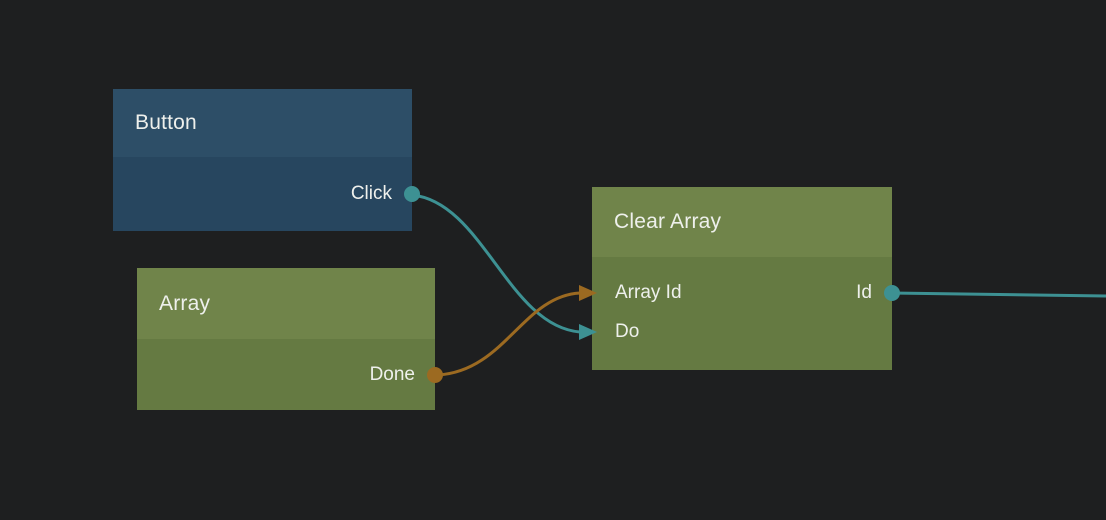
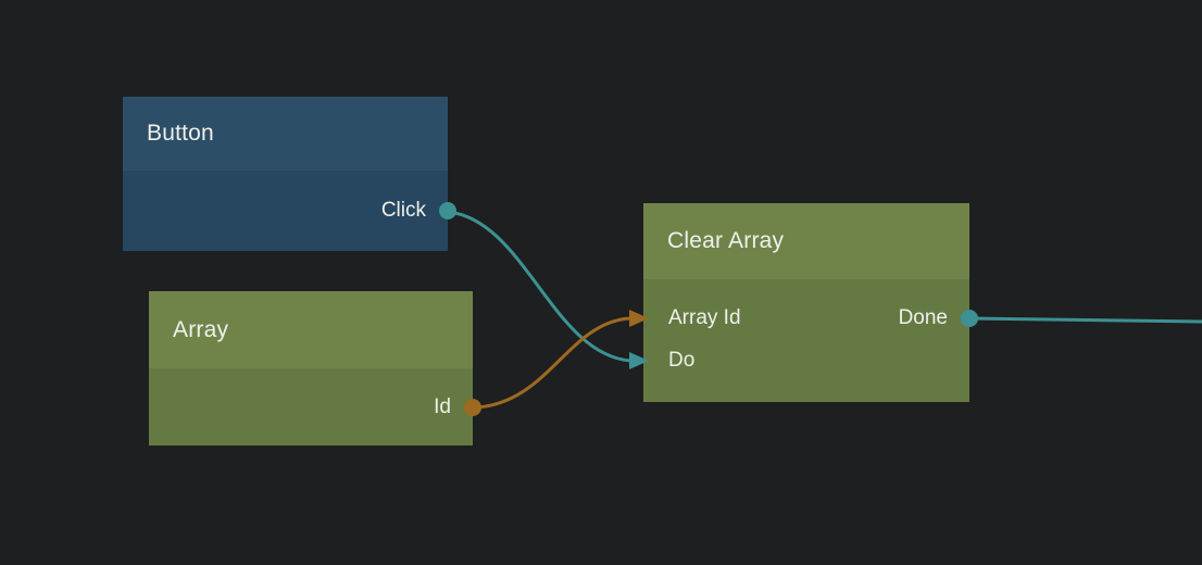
  Button
  Click
  Array
- Done
+ Id
  Clear Array
  Array Id
- Id
+ Done
  Do
